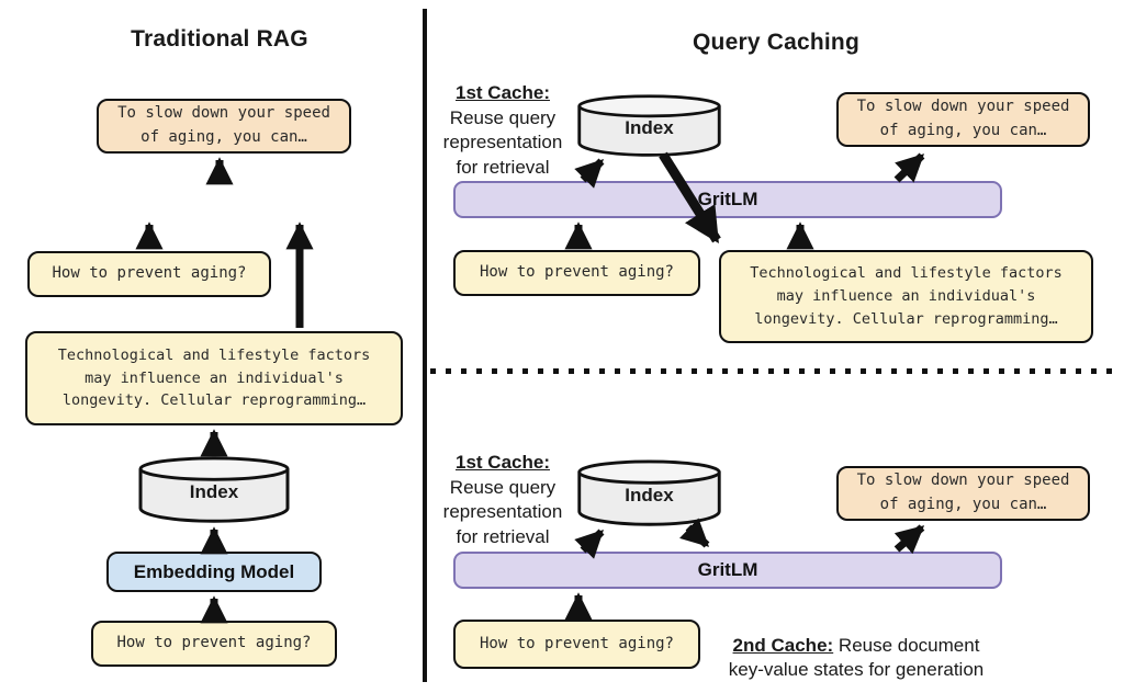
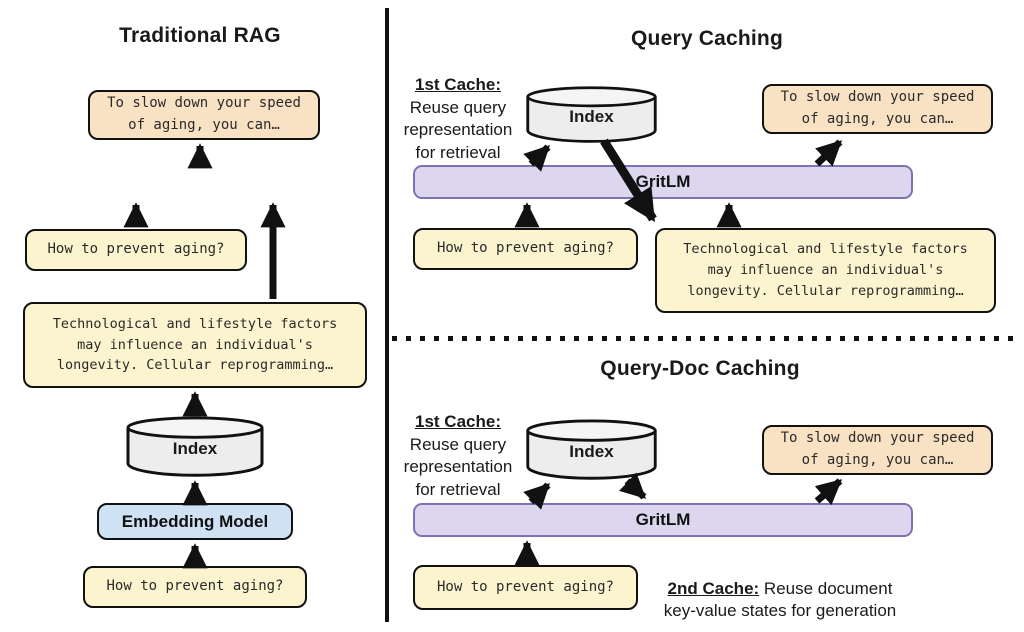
  Traditional RAG
  To slow down your speed
  of aging, you can…
  How to prevent aging?
  Technological and lifestyle factors
  may influence an individual's
  longevity. Cellular reprogramming…
  Index
  Embedding Model
  How to prevent aging?
  Query Caching
  1st Cache:
  Reuse query
  representation
  for retrieval
  Index
  To slow down your speed
  of aging, you can…
  GritLM
  How to prevent aging?
  Technological and lifestyle factors
  may influence an individual's
  longevity. Cellular reprogramming…
+ Query-Doc Caching
  1st Cache:
  Reuse query
  representation
  for retrieval
  Index
  To slow down your speed
  of aging, you can…
  GritLM
  How to prevent aging?
  2nd Cache: Reuse document
  key-value states for generation
